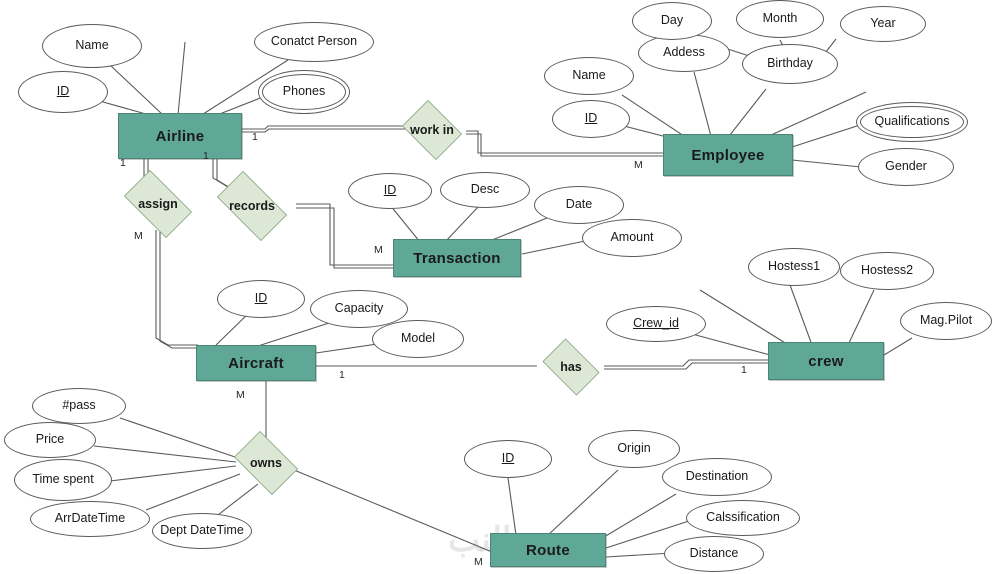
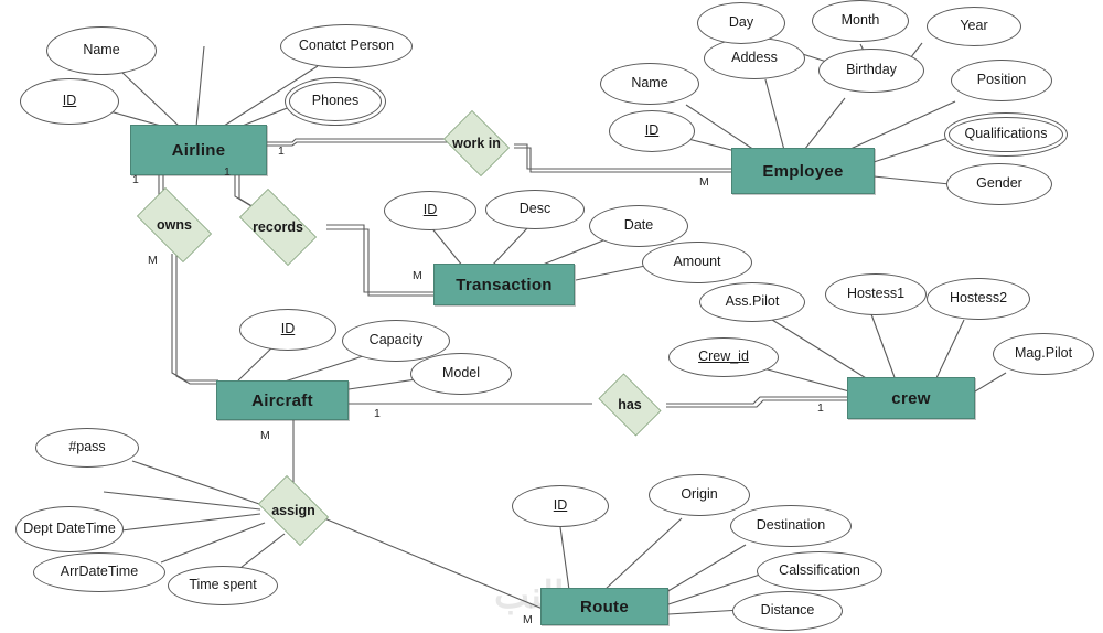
  Airline
  Employee
  Transaction
  Aircraft
  crew
  Route
  work in
- assign
+ owns
  records
  has
- owns
+ assign
  ID
  Name
  Conatct Person
  Phones
  ID
  Name
  Addess
  Birthday
  Day
  Month
  Year
+ Position
  Qualifications
  Gender
  ID
  Desc
  Date
  Amount
  ID
  Capacity
  Model
  Crew_id
+ Ass.Pilot
  Hostess1
  Hostess2
  Mag.Pilot
  #pass
- Price
- Time spent
+ Dept DateTime
  ArrDateTime
- Dept DateTime
+ Time spent
  ID
  Origin
  Destination
  Calssification
  Distance
  1
  M
  1
  M
  1
  M
  1
  1
  M
  M
